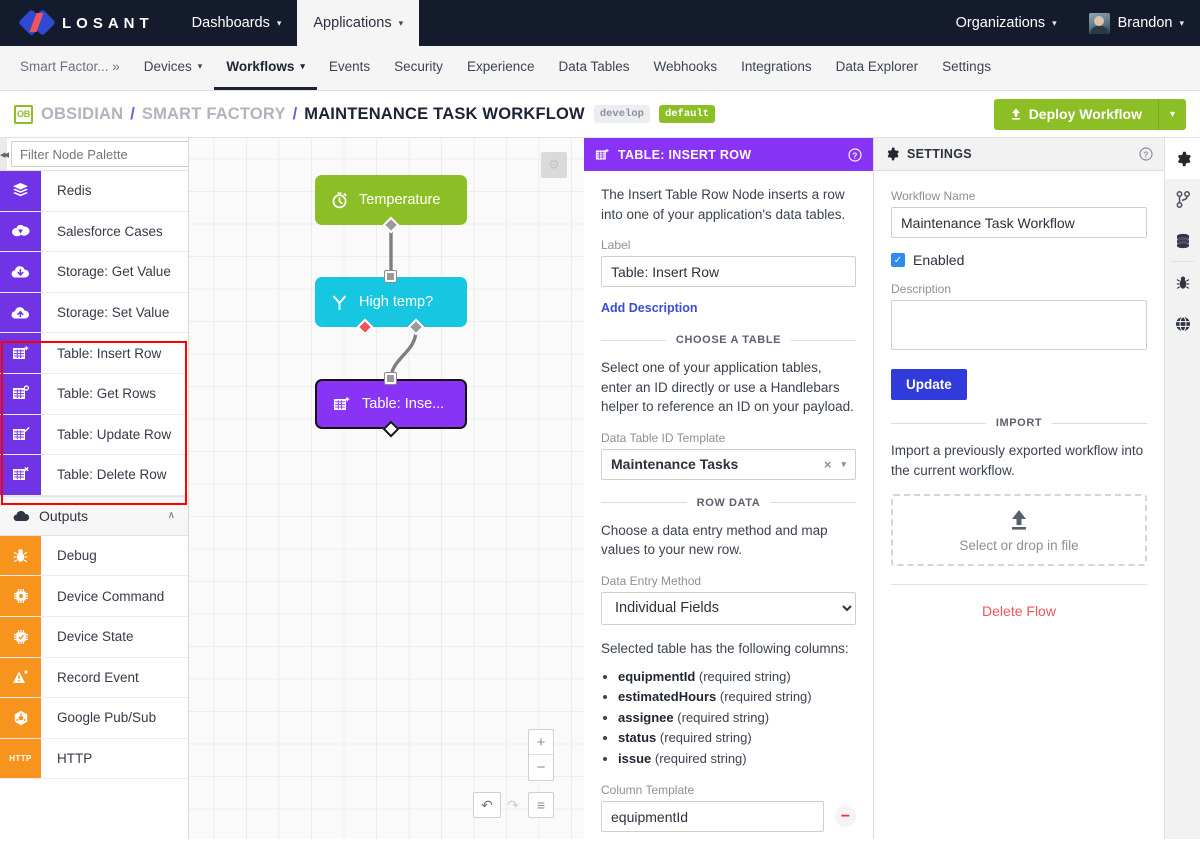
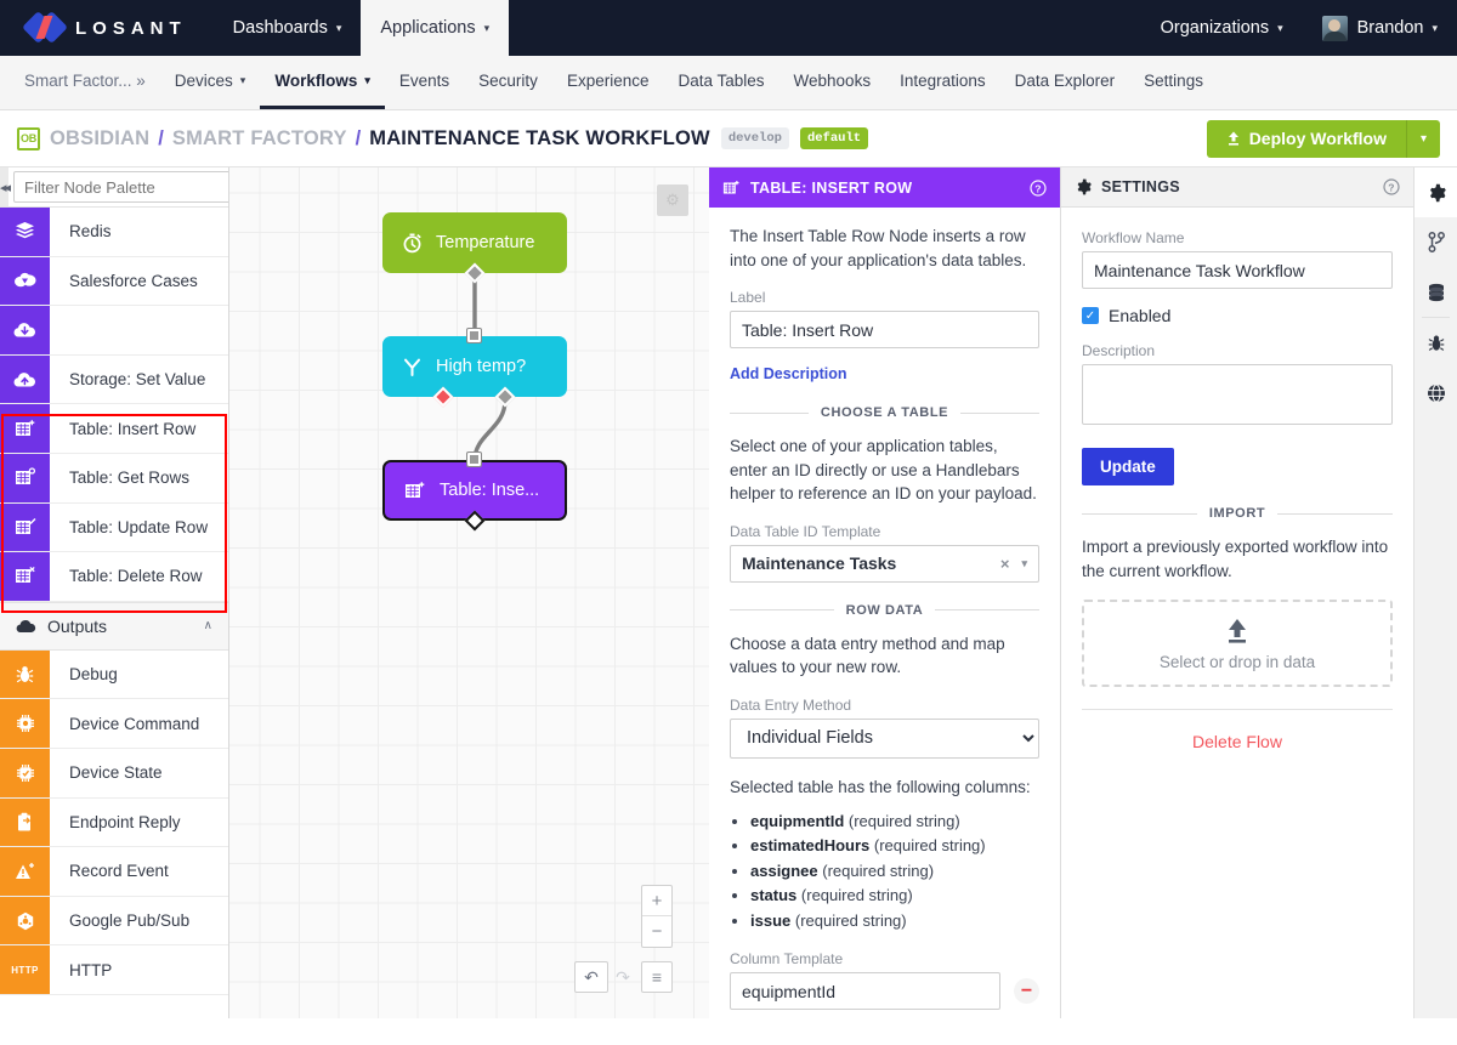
  LOSANT
  Dashboards
  ▾
  Applications
  ▾
  Organizations
  ▾
  Brandon
  ▾
  Smart Factor... »
  Devices
  ▾
  Workflows
  ▾
  Events
  Security
  Experience
  Data Tables
  Webhooks
  Integrations
  Data Explorer
  Settings
  OB
  OBSIDIAN
  /
  SMART FACTORY
  /
  MAINTENANCE TASK WORKFLOW
  develop
  default
  Deploy Workflow
  ▾
  ◂◂
  Filter Node Palette
  Redis
  Salesforce Cases
- Storage: Get Value
  Storage: Set Value
  Table: Insert Row
  Table: Get Rows
  Table: Update Row
  Table: Delete Row
  Outputs
  ∧
  Debug
  Device Command
  Device State
+ Endpoint Reply
  Record Event
  Google Pub/Sub
  HTTP
  HTTP
  Temperature
  High temp?
  Table: Inse...
  +
  −
  ≡
  ↶
  ↷
  TABLE: INSERT ROW
  ?
  The Insert Table Row Node inserts a row into one of your application's data tables.
  Label
  Table: Insert Row Add Description
  CHOOSE A TABLE
  Select one of your application tables, enter an ID directly or use a Handlebars helper to reference an ID on your payload.
  Data Table ID Template
  Maintenance Tasks
  ×
  ▾
  ROW DATA
  Choose a data entry method and map values to your new row.
  Data Entry Method
  Individual Fields
  Selected table has the following columns:
  equipmentId (required string)
  estimatedHours (required string)
  assignee (required string)
  status (required string)
  issue (required string)
  Column Template
  equipmentId
  −
  SETTINGS
  ?
  Workflow Name
  Maintenance Task Workflow
  ✓
  Enabled
  Description
  Update
  IMPORT
  Import a previously exported workflow into the current workflow.
- Select or drop in file
+ Select or drop in data
  Delete Flow
